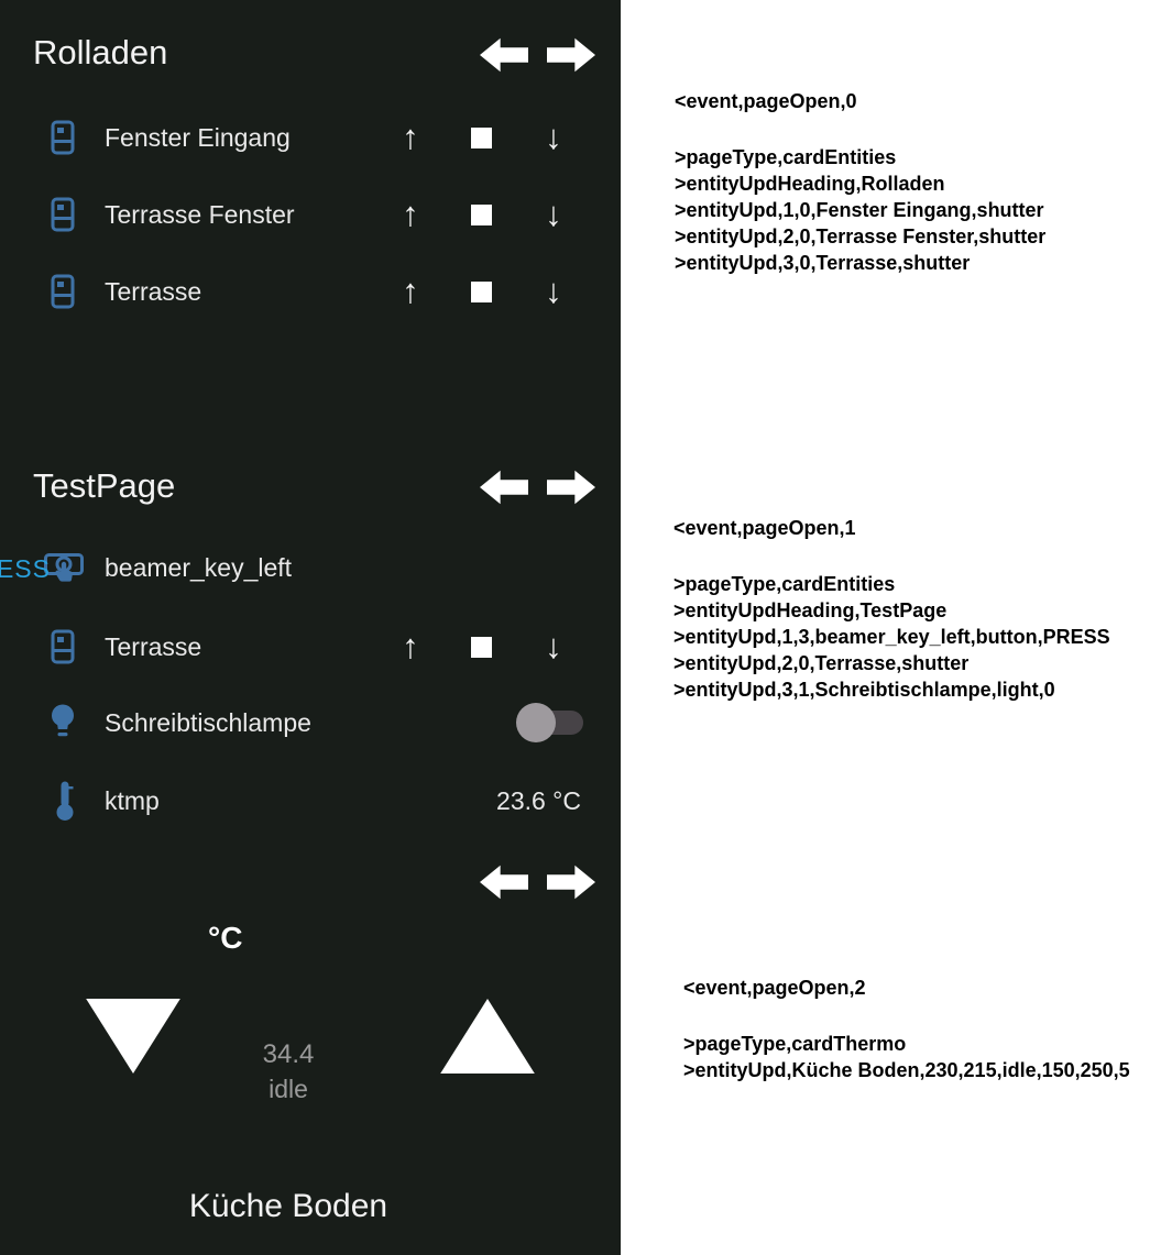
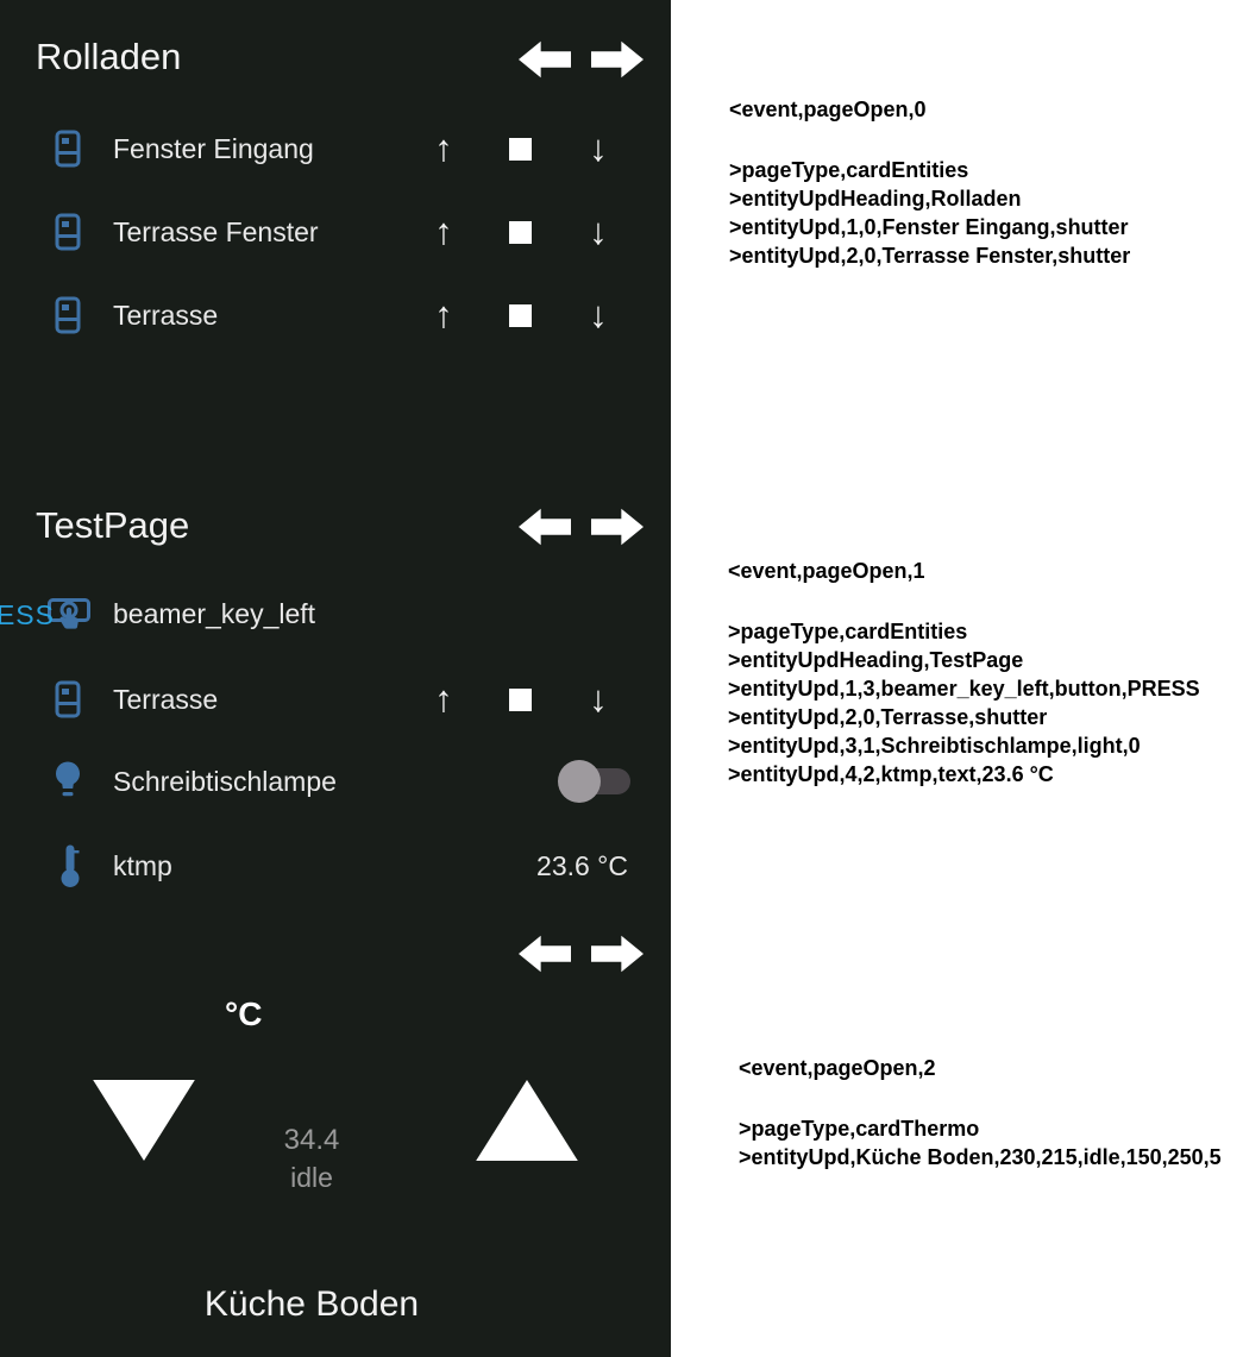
  Rolladen
  Fenster Eingang
  ↑
  ↓
  Terrasse Fenster
  ↑
  ↓
  Terrasse
  ↑
  ↓
  TestPage
  beamer_key_left
  Terrasse
  ↑
  ↓
  Schreibtischlampe
  ktmp
  23.6 °C
  °C
  34.4
  idle
  Küche Boden
  <event,pageOpen,0
  >pageType,cardEntities
  >entityUpdHeading,Rolladen
  >entityUpd,1,0,Fenster Eingang,shutter
  >entityUpd,2,0,Terrasse Fenster,shutter
- >entityUpd,3,0,Terrasse,shutter
  <event,pageOpen,1
  >pageType,cardEntities
  >entityUpdHeading,TestPage
  >entityUpd,1,3,beamer_key_left,button,PRESS
  >entityUpd,2,0,Terrasse,shutter
  >entityUpd,3,1,Schreibtischlampe,light,0
+ >entityUpd,4,2,ktmp,text,23.6 °C
  <event,pageOpen,2
  >pageType,cardThermo
  >entityUpd,Küche Boden,230,215,idle,150,250,5
